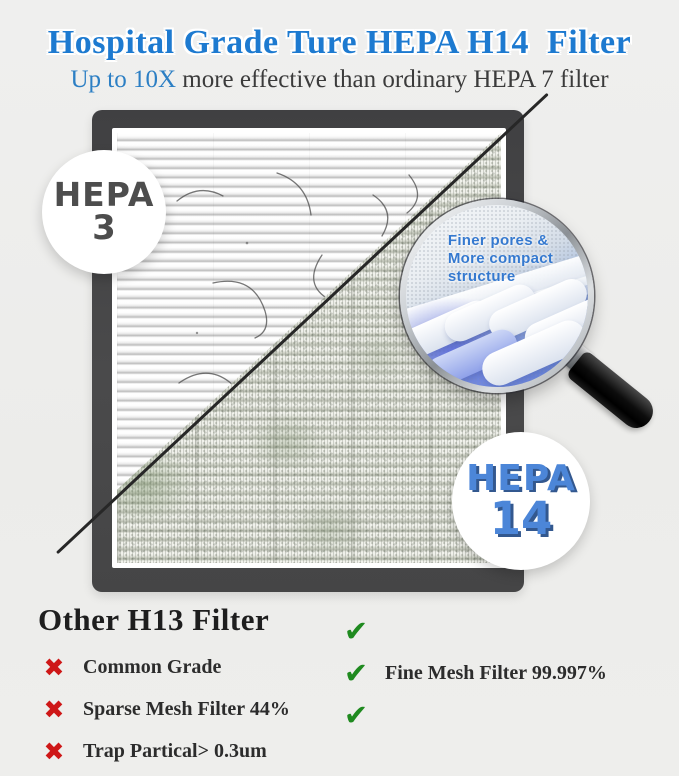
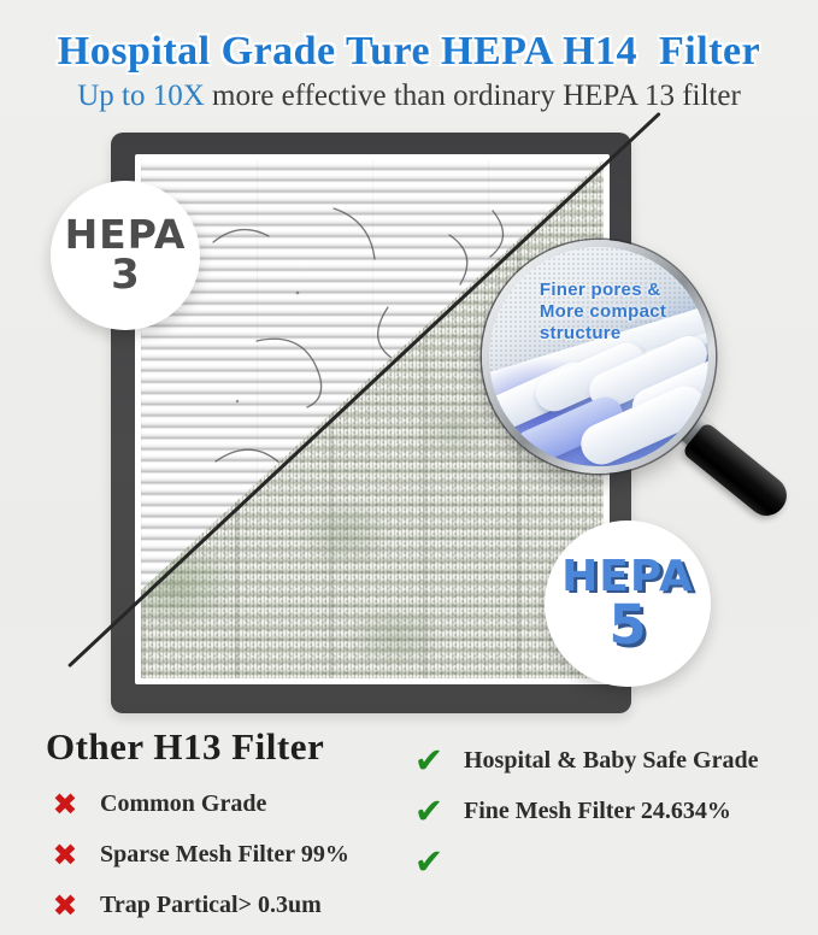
  Hospital Grade Ture HEPA H14 Filter
- Up to 10X more effective than ordinary HEPA 7 filter
+ Up to 10X more effective than ordinary HEPA 13 filter
  HEPA
  3
  Finer pores &
  More compact
  structure
  HEPA
- 14
+ 5
  Other H13 Filter
  ✖
  Common Grade
  ✖
- Sparse Mesh Filter 44%
+ Sparse Mesh Filter 99%
  ✖
  Trap Partical> 0.3um
  ✔
+ Hospital & Baby Safe Grade
  ✔
- Fine Mesh Filter 99.997%
+ Fine Mesh Filter 24.634%
  ✔
